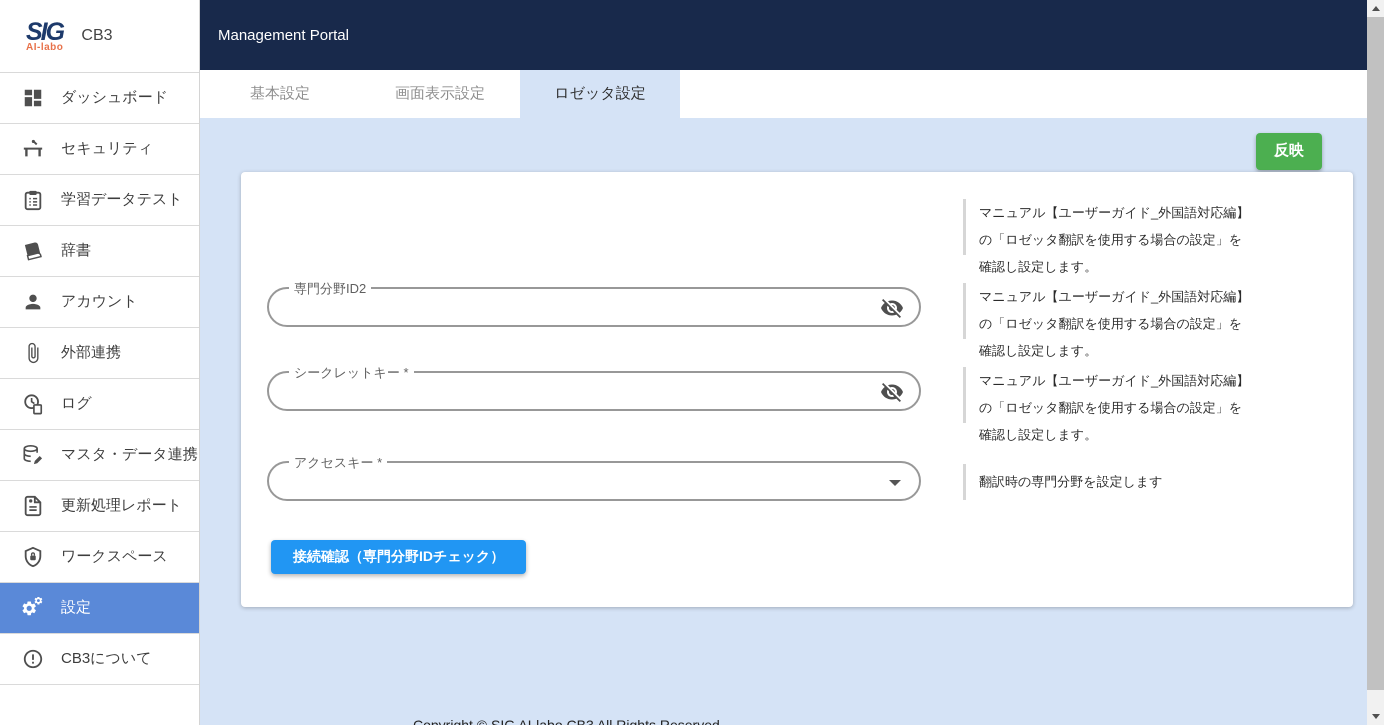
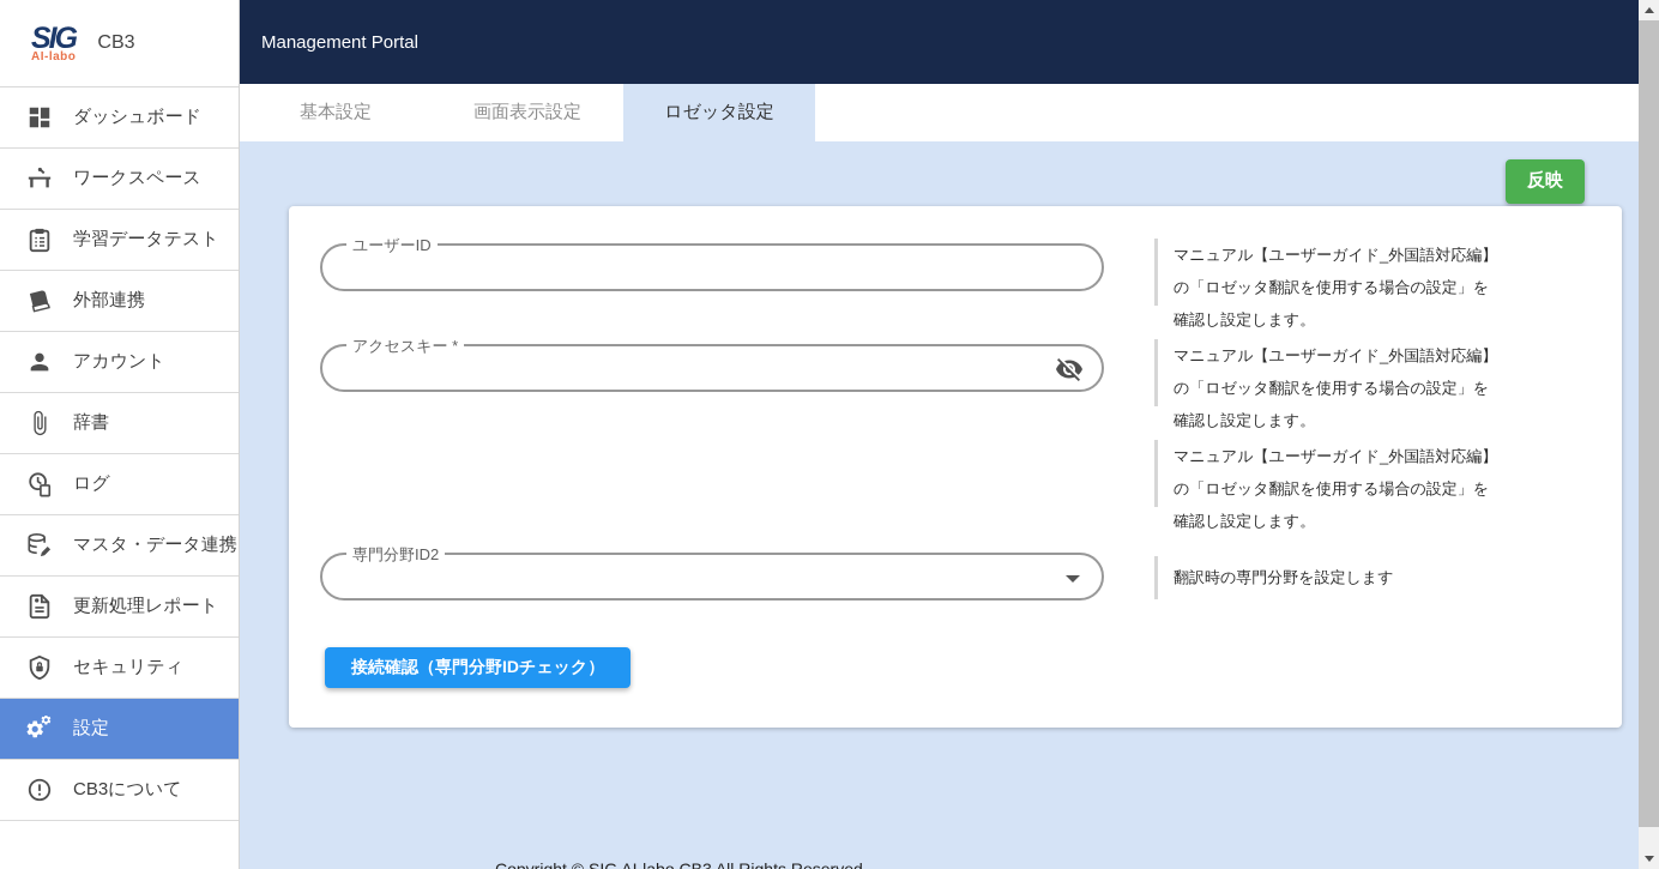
  SIG
  AI-labo
  CB3
  ダッシュボード
- セキュリティ
+ ワークスペース
  学習データテスト
- 辞書
+ 外部連携
  アカウント
- 外部連携
+ 辞書
  ログ
  マスタ・データ連携
  更新処理レポート
- ワークスペース
+ セキュリティ
  設定
  CB3について
  Management Portal
  基本設定
  画面表示設定
  ロゼッタ設定
  反映
+ ユーザーID
  マニュアル【ユーザーガイド_外国語対応編】の「ロゼッタ翻訳を使用する場合の設定」を確認し設定します。
- 専門分野ID2
+ アクセスキー *
  マニュアル【ユーザーガイド_外国語対応編】の「ロゼッタ翻訳を使用する場合の設定」を確認し設定します。
- シークレットキー *
  マニュアル【ユーザーガイド_外国語対応編】の「ロゼッタ翻訳を使用する場合の設定」を確認し設定します。
- アクセスキー *
+ 専門分野ID2
  翻訳時の専門分野を設定します
  接続確認（専門分野IDチェック）
